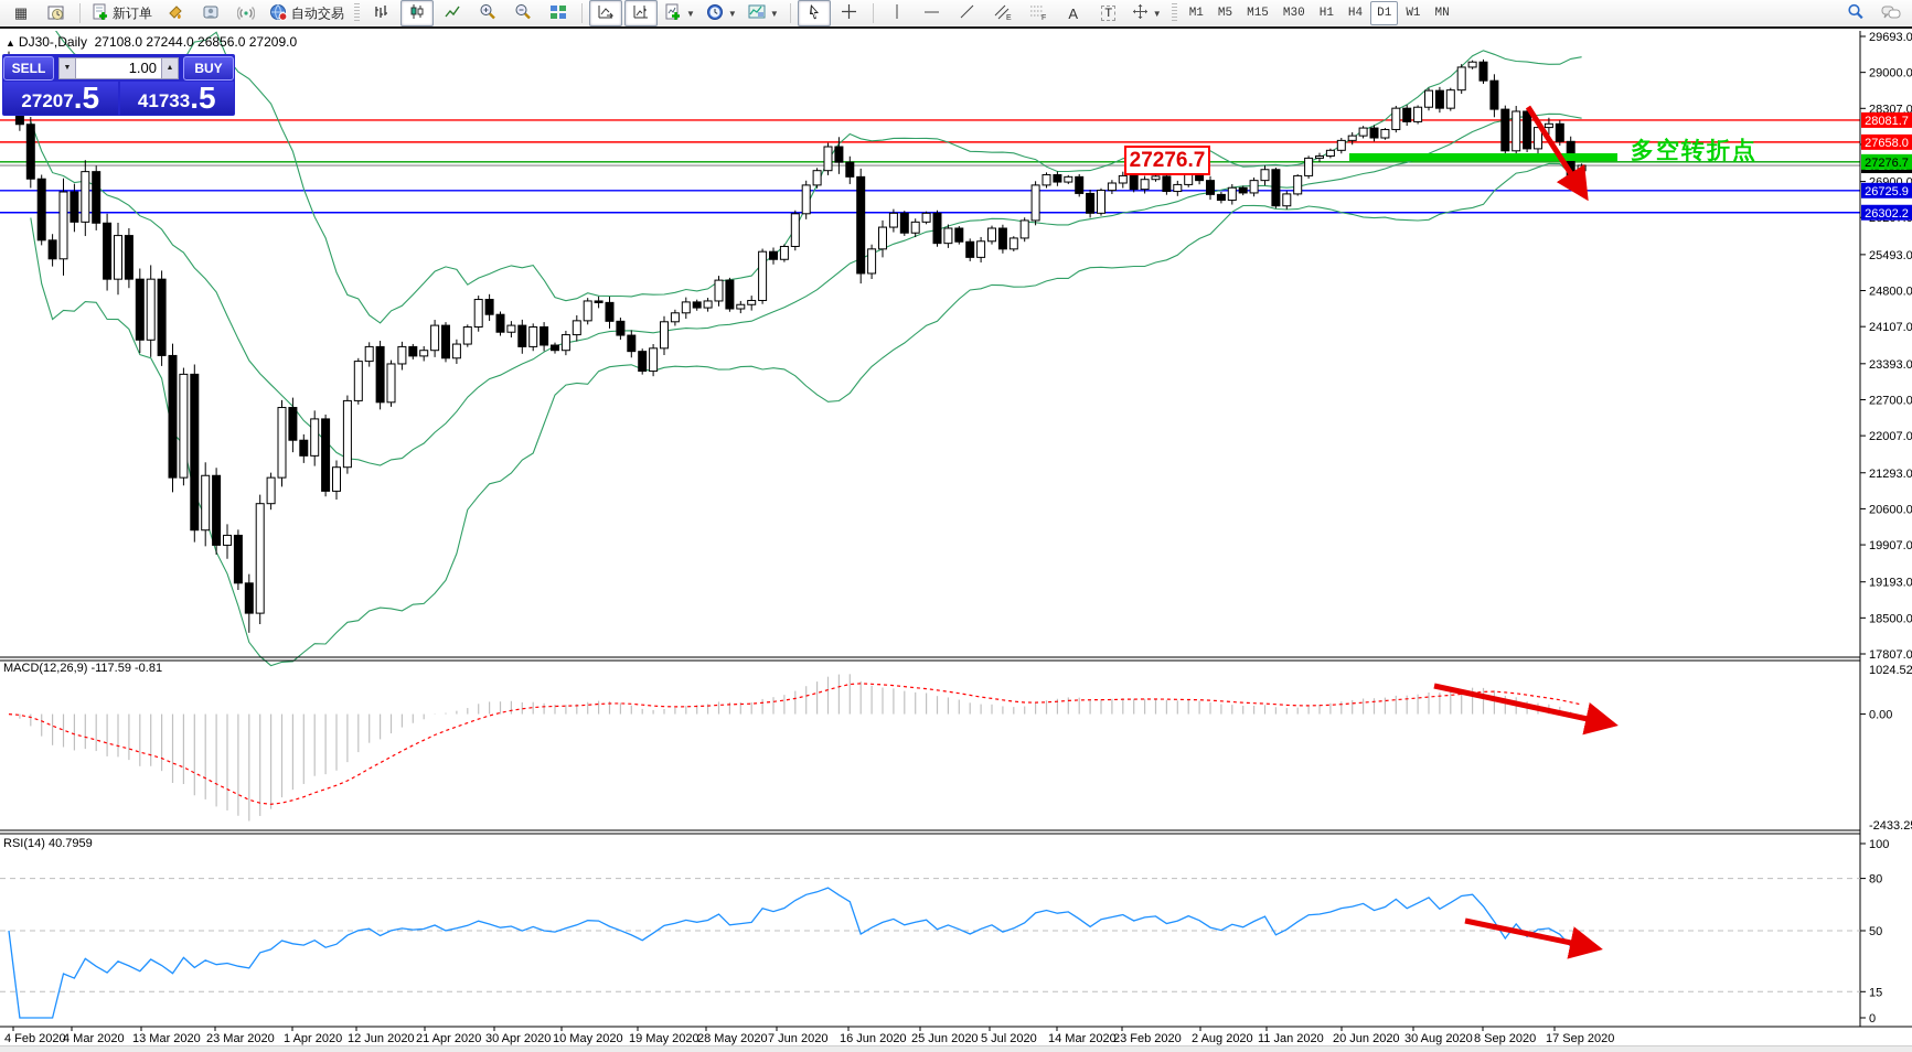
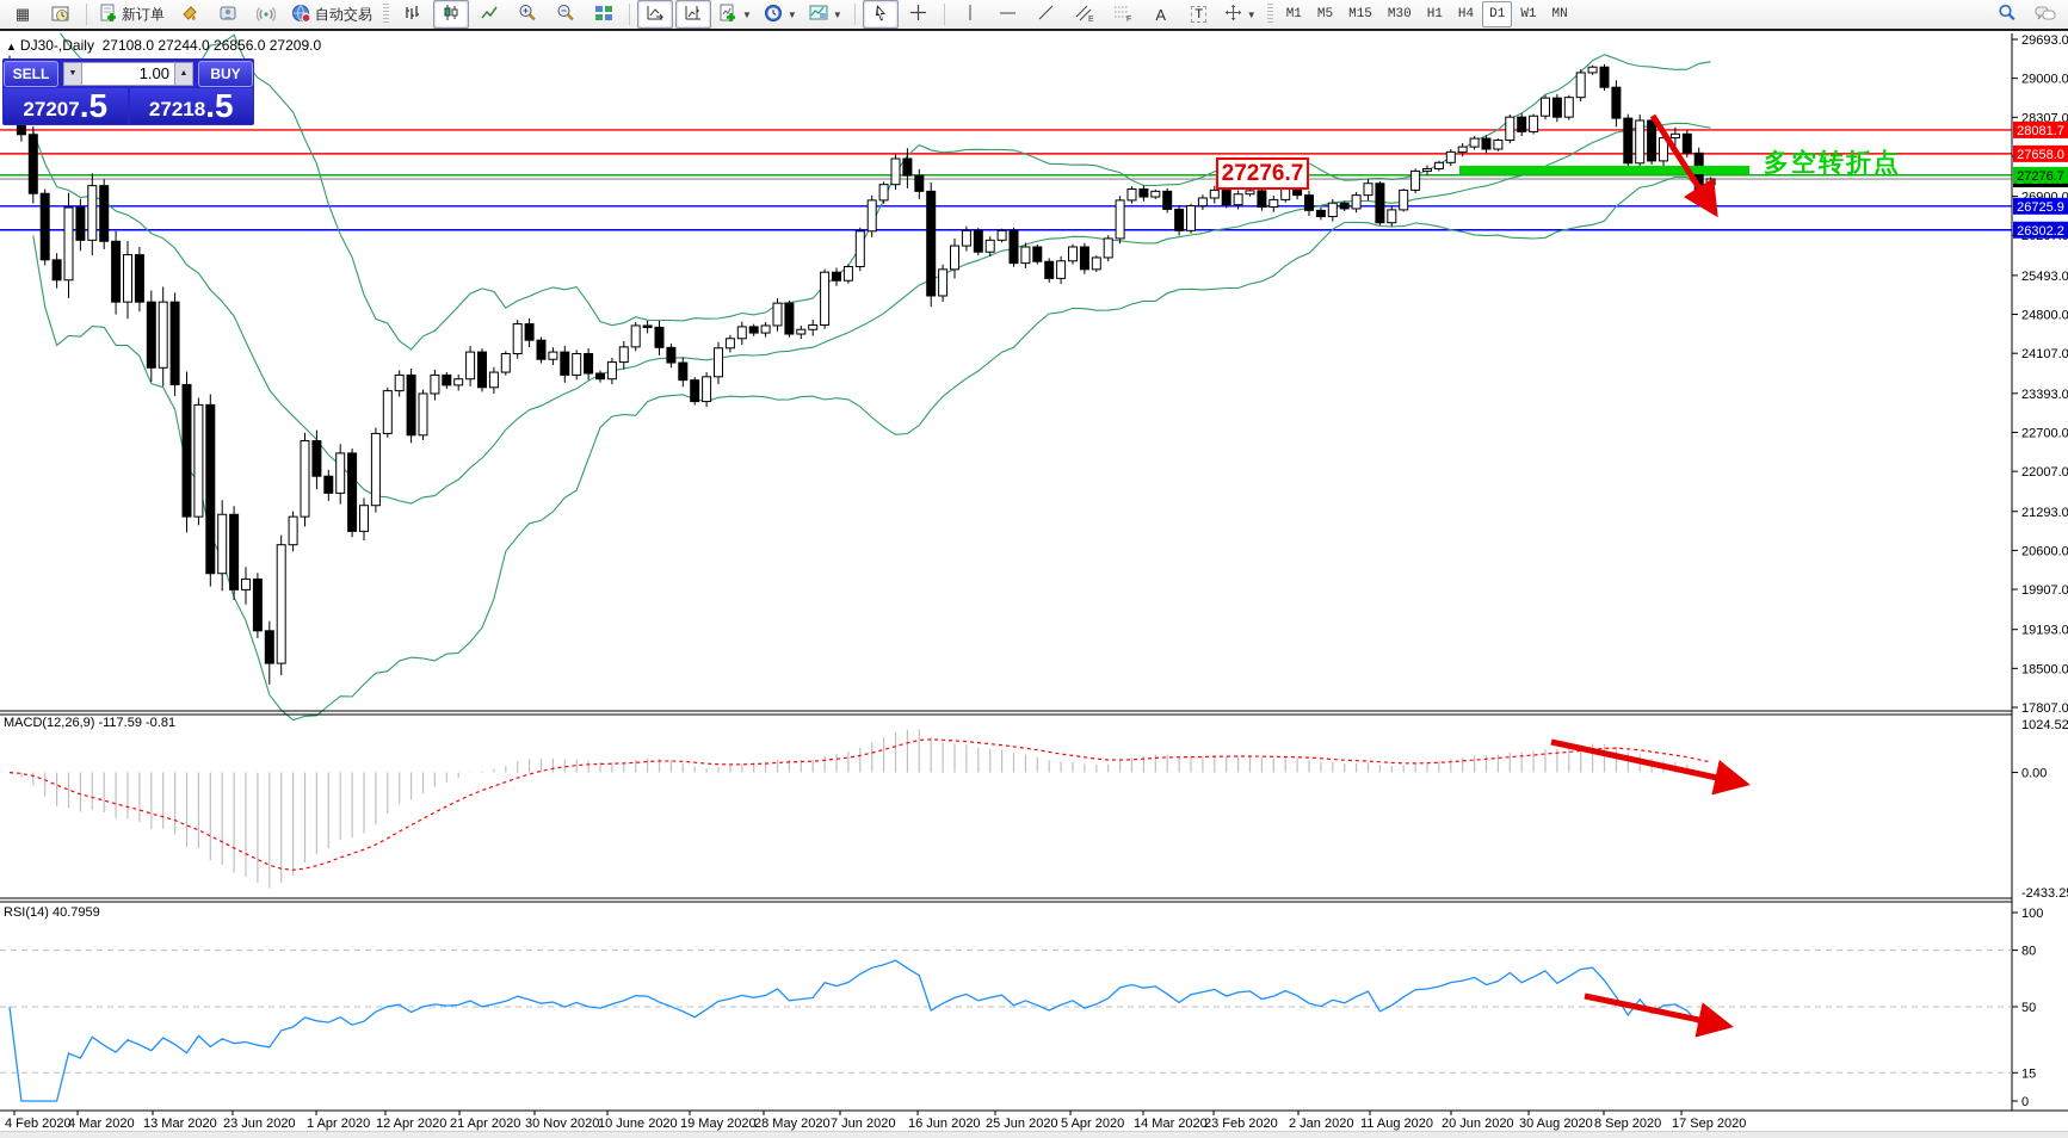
  ▦
  新订单
  自动交易
  ▼
  ▼
  ▼
  A
  T
  ▼
  M1
  M5
  M15
  M30
  H1
  H4
  D1
  W1
  MN
  ▲ DJ30-,Daily 27108.0 27244.0 26856.0 27209.0
  SELL
  1.00
  BUY
  27207
  .5
- 41733
+ 27218
  .5
  MACD(12,26,9) -117.59 -0.81
  RSI(14) 40.7959
  27276.7
  多空转折点
  29693.0
  29000.0
  28307.0
  26900.0
  25493.0
  24800.0
  24107.0
  23393.0
  22700.0
  22007.0
  21293.0
  20600.0
  19907.0
  19193.0
  18500.0
  17807.0
  28081.7
  27658.0
  27276.7
  26725.9
  26302.2
  1024.52
  0.00
  -2433.2
  100
  80
  50
  15
  0
  4 Feb 2020
  4 Mar 2020
  13 Mar 2020
- 23 Mar 2020
+ 23 Jun 2020
  1 Apr 2020
- 12 Jun 2020
+ 12 Apr 2020
  21 Apr 2020
- 30 Apr 2020
+ 30 Nov 2020
- 10 May 2020
+ 10 June 2020
  19 May 2020
  28 May 2020
  7 Jun 2020
  16 Jun 2020
  25 Jun 2020
- 5 Jul 2020
+ 5 Apr 2020
  14 Mar 2020
  23 Feb 2020
- 2 Aug 2020
+ 2 Jan 2020
- 11 Jan 2020
+ 11 Aug 2020
  20 Jun 2020
  30 Aug 2020
  8 Sep 2020
  17 Sep 2020
